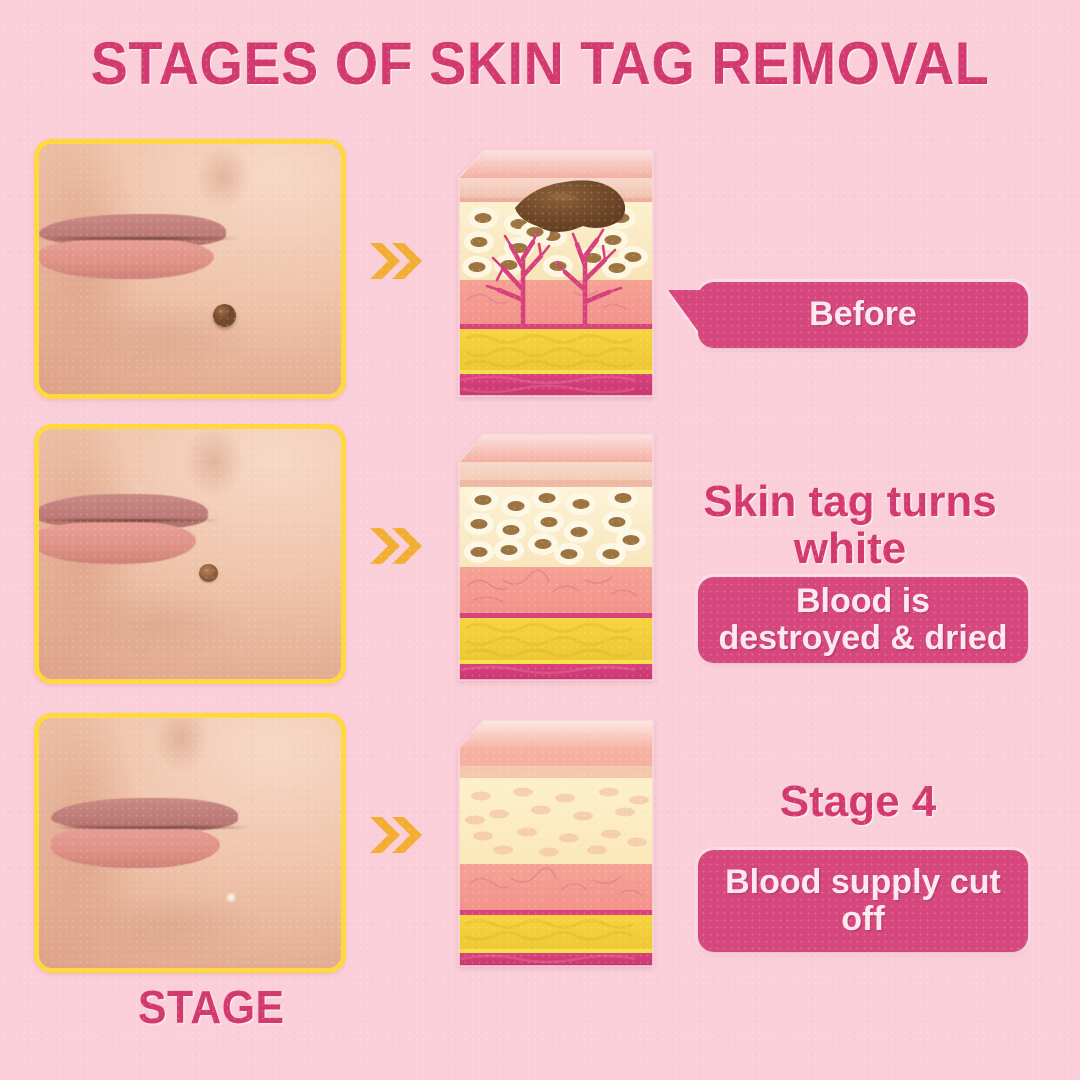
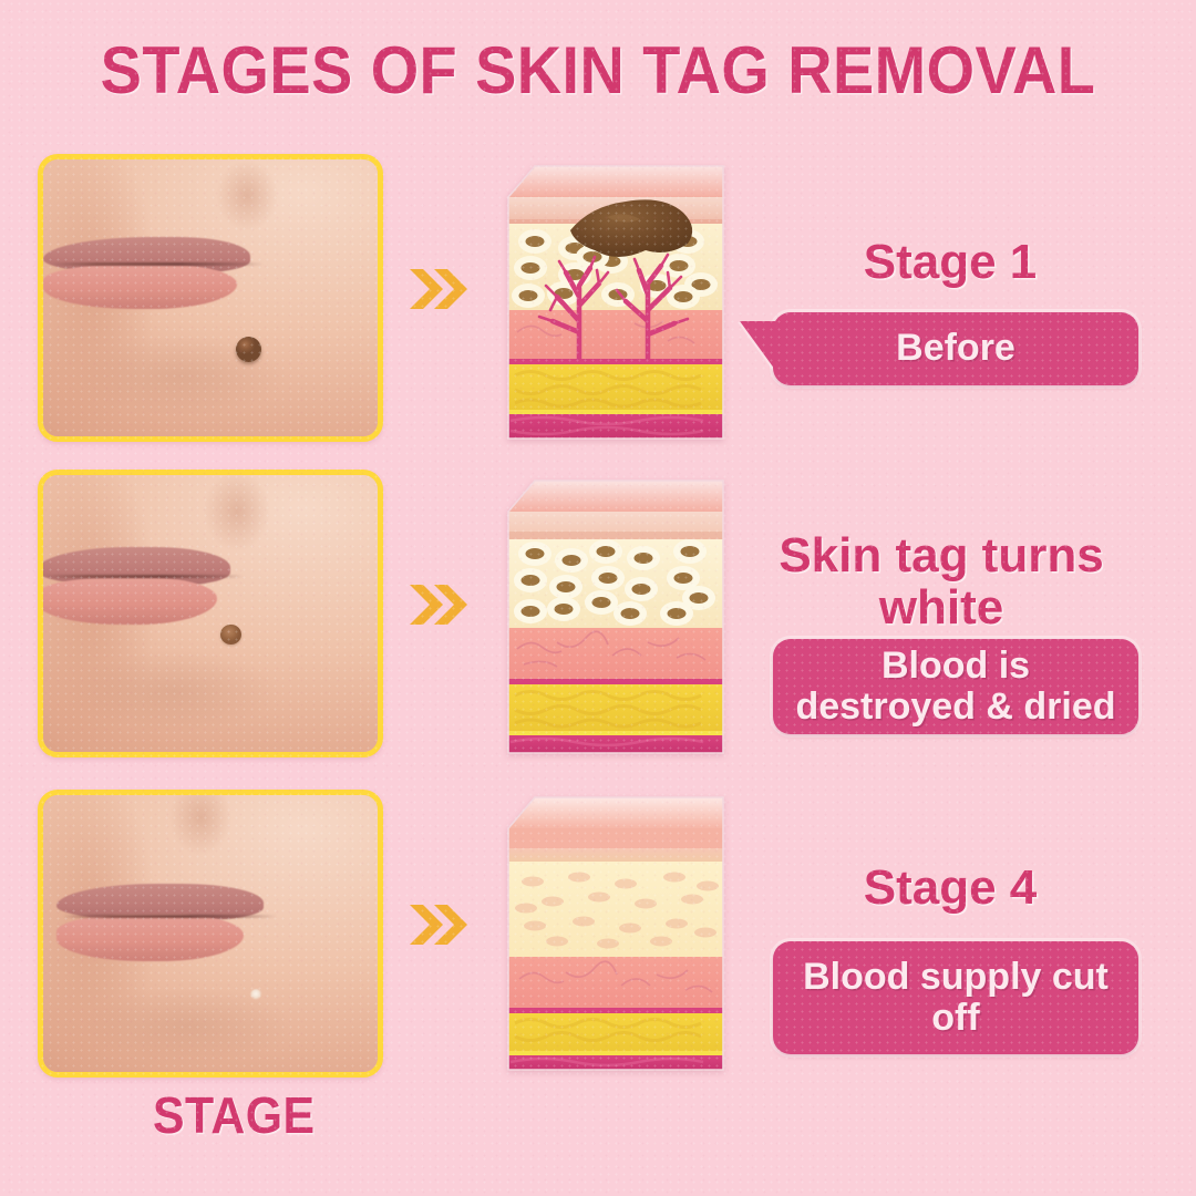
  STAGES OF SKIN TAG REMOVAL
+ Stage 1
  Before
  Skin tag turns white
  Blood is destroyed & dried
  Stage 4
  Blood supply cut off
  STAGE
